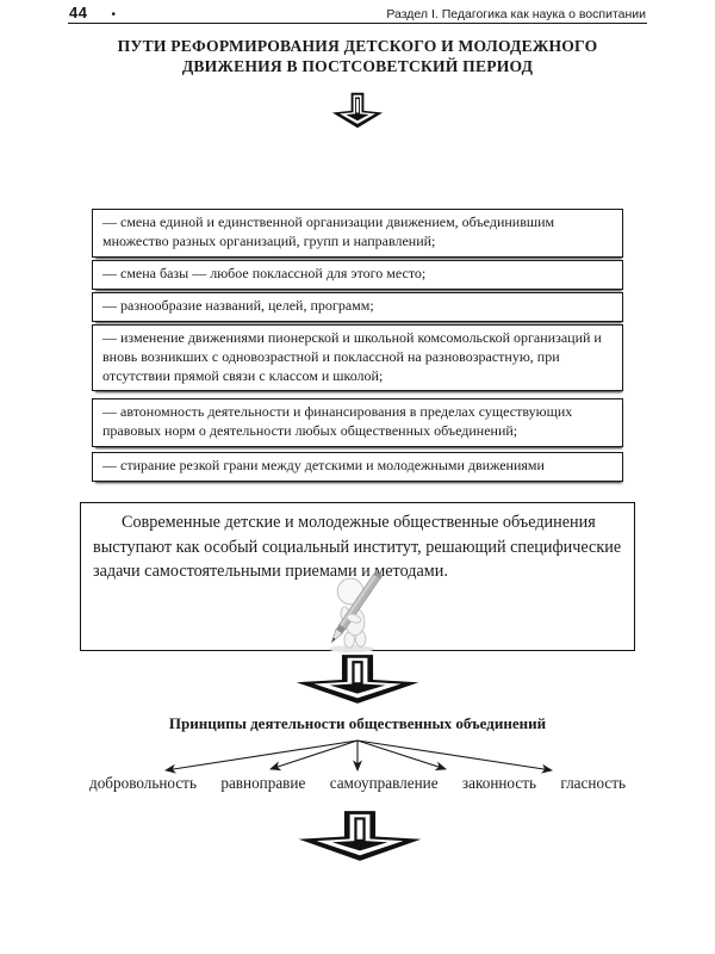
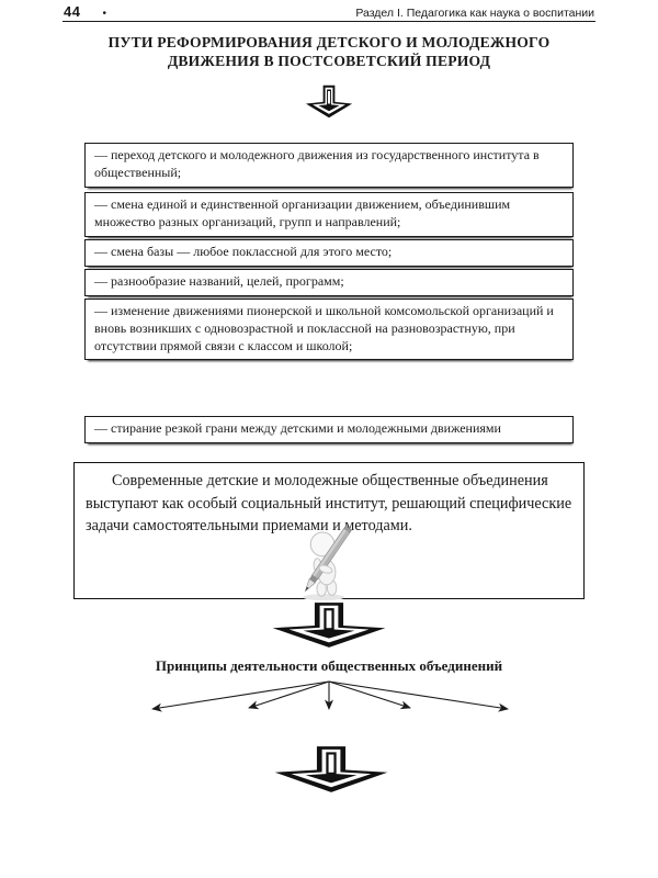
  44
  •
  Раздел I. Педагогика как наука о воспитании
  ПУТИ РЕФОРМИРОВАНИЯ ДЕТСКОГО И МОЛОДЕЖНОГО ДВИЖЕНИЯ В ПОСТСОВЕТСКИЙ ПЕРИОД
+ — переход детского и молодежного движения из государственного института в общественный;
  — смена единой и единственной организации движением, объединившим множество разных организаций, групп и направлений;
  — смена базы — любое поклассной для этого место;
  — разнообразие названий, целей, программ;
  — изменение движениями пионерской и школьной комсомольской организаций и вновь возникших с одновозрастной и поклассной на разновозрастную, при отсутствии прямой связи с классом и школой;
- — автономность деятельности и финансирования в пределах существующих правовых норм о деятельности любых общественных объединений;
  — стирание резкой грани между детскими и молодежными движениями
  Современные детские и молодежные общественные объединения выступают как особый социальный институт, решающий специфические задачи самостоятельными приемами и методами.
  Принципы деятельности общественных объединений
- добровольность
- равноправие
- самоуправление
- законность
- гласность
